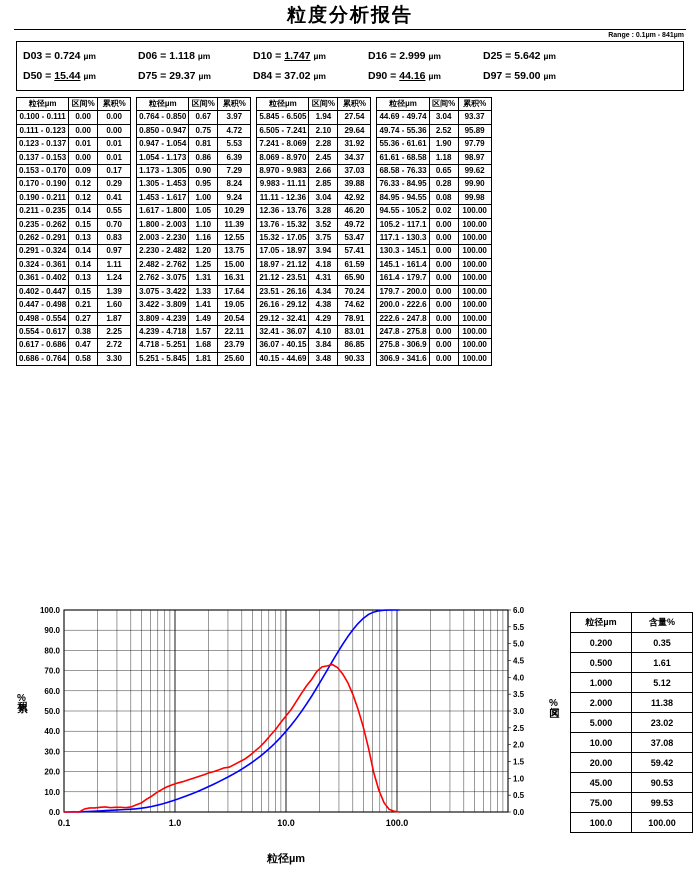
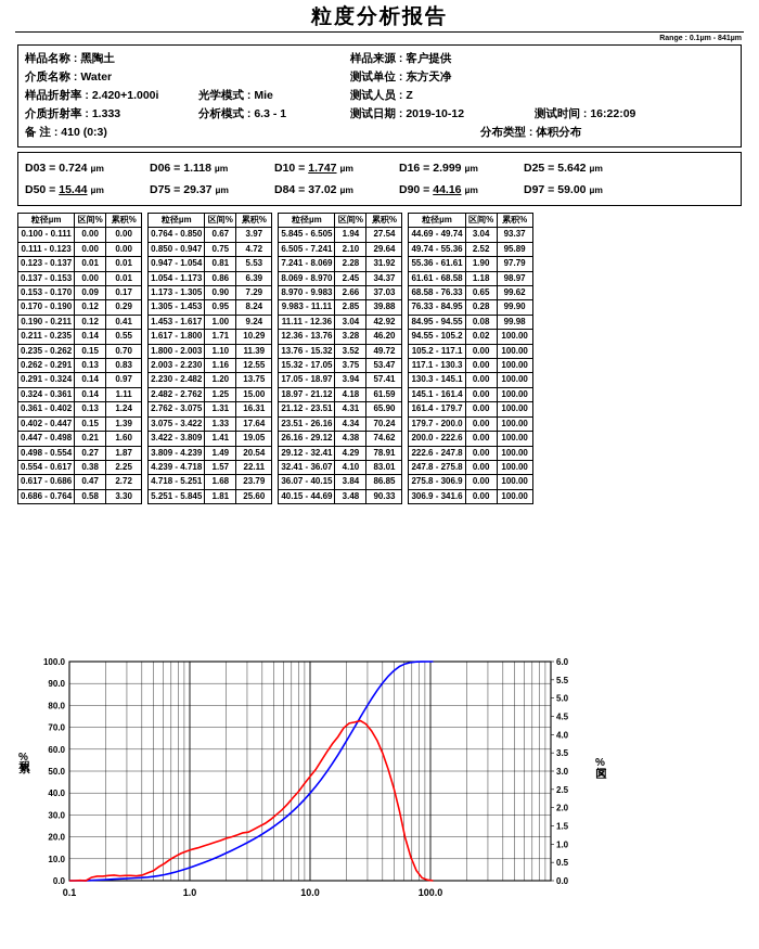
  粒度分析报告
+ 样品名称 : 黑陶土
+ 样品来源 : 客户提供
+ 介质名称 : Water
+ 测试单位 : 东方天净
+ 样品折射率 : 2.420+1.000i
+ 光学模式 : Mie
+ 测试人员 : Z
+ 介质折射率 : 1.333
+ 分析模式 : 6.3 - 1
+ 测试日期 : 2019-10-12
+ 测试时间 : 16:22:09
+ 备 注 : 410 (0:3)
+ 分布类型 : 体积分布
  D03 = 0.724 µm
  D06 = 1.118 µm
  D10 = 1.747 µm
  D16 = 2.999 µm
  D25 = 5.642 µm
  D50 = 15.44 µm
  D75 = 29.37 µm
  D84 = 37.02 µm
  D90 = 44.16 µm
  D97 = 59.00 µm
  粒径µm	区间%	累积%
  0.100 - 0.111	0.00	0.00
  0.111 - 0.123	0.00	0.00
  0.123 - 0.137	0.01	0.01
  0.137 - 0.153	0.00	0.01
  0.153 - 0.170	0.09	0.17
  0.170 - 0.190	0.12	0.29
  0.190 - 0.211	0.12	0.41
  0.211 - 0.235	0.14	0.55
  0.235 - 0.262	0.15	0.70
  0.262 - 0.291	0.13	0.83
  0.291 - 0.324	0.14	0.97
  0.324 - 0.361	0.14	1.11
  0.361 - 0.402	0.13	1.24
  0.402 - 0.447	0.15	1.39
  0.447 - 0.498	0.21	1.60
  0.498 - 0.554	0.27	1.87
  0.554 - 0.617	0.38	2.25
  0.617 - 0.686	0.47	2.72
  0.686 - 0.764	0.58	3.30
  粒径µm	区间%	累积%
  0.764 - 0.850	0.67	3.97
  0.850 - 0.947	0.75	4.72
  0.947 - 1.054	0.81	5.53
  1.054 - 1.173	0.86	6.39
  1.173 - 1.305	0.90	7.29
  1.305 - 1.453	0.95	8.24
  1.453 - 1.617	1.00	9.24
- 1.617 - 1.800	1.05	10.29
+ 1.617 - 1.800	1.71	10.29
  1.800 - 2.003	1.10	11.39
  2.003 - 2.230	1.16	12.55
  2.230 - 2.482	1.20	13.75
  2.482 - 2.762	1.25	15.00
  2.762 - 3.075	1.31	16.31
  3.075 - 3.422	1.33	17.64
  3.422 - 3.809	1.41	19.05
  3.809 - 4.239	1.49	20.54
  4.239 - 4.718	1.57	22.11
  4.718 - 5.251	1.68	23.79
  5.251 - 5.845	1.81	25.60
  粒径µm	区间%	累积%
  5.845 - 6.505	1.94	27.54
  6.505 - 7.241	2.10	29.64
  7.241 - 8.069	2.28	31.92
  8.069 - 8.970	2.45	34.37
  8.970 - 9.983	2.66	37.03
  9.983 - 11.11	2.85	39.88
  11.11 - 12.36	3.04	42.92
  12.36 - 13.76	3.28	46.20
  13.76 - 15.32	3.52	49.72
  15.32 - 17.05	3.75	53.47
  17.05 - 18.97	3.94	57.41
  18.97 - 21.12	4.18	61.59
  21.12 - 23.51	4.31	65.90
  23.51 - 26.16	4.34	70.24
  26.16 - 29.12	4.38	74.62
  29.12 - 32.41	4.29	78.91
  32.41 - 36.07	4.10	83.01
  36.07 - 40.15	3.84	86.85
  40.15 - 44.69	3.48	90.33
  粒径µm	区间%	累积%
  44.69 - 49.74	3.04	93.37
  49.74 - 55.36	2.52	95.89
  55.36 - 61.61	1.90	97.79
  61.61 - 68.58	1.18	98.97
  68.58 - 76.33	0.65	99.62
  76.33 - 84.95	0.28	99.90
  84.95 - 94.55	0.08	99.98
  94.55 - 105.2	0.02	100.00
  105.2 - 117.1	0.00	100.00
  117.1 - 130.3	0.00	100.00
  130.3 - 145.1	0.00	100.00
  145.1 - 161.4	0.00	100.00
  161.4 - 179.7	0.00	100.00
  179.7 - 200.0	0.00	100.00
  200.0 - 222.6	0.00	100.00
  222.6 - 247.8	0.00	100.00
  247.8 - 275.8	0.00	100.00
  275.8 - 306.9	0.00	100.00
  306.9 - 341.6	0.00	100.00
- 粒径µm
  0.0
  10.0
  20.0
  30.0
  40.0
  50.0
  60.0
  70.0
  80.0
  90.0
  100.0
  0.0
  0.5
  1.0
  1.5
  2.0
  2.5
  3.0
  3.5
  4.0
  4.5
  5.0
  5.5
  6.0
  0.1
  1.0
  10.0
  100.0
- 粒径µm	含量%
- 0.200	0.35
- 0.500	1.61
- 1.000	5.12
- 2.000	11.38
- 5.000	23.02
- 10.00	37.08
- 20.00	59.42
- 45.00	90.53
- 75.00	99.53
- 100.0	100.00
